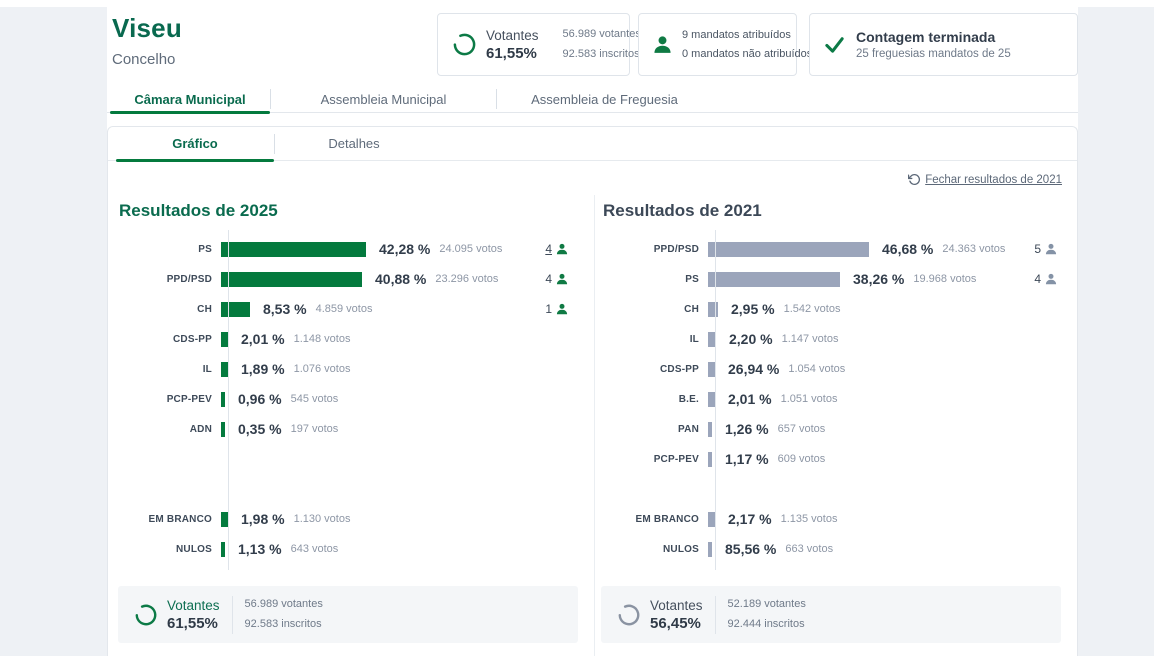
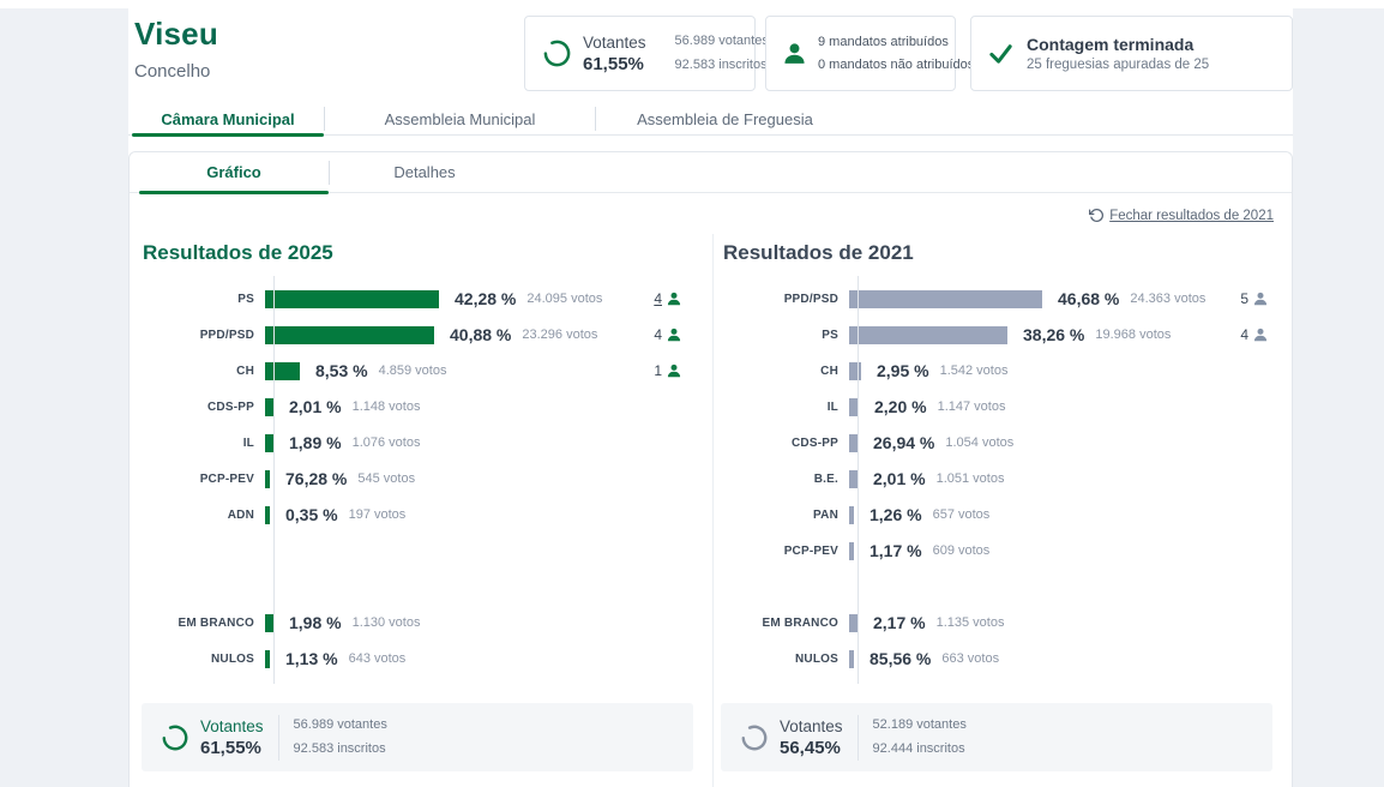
  Viseu
  Concelho
  Votantes
  61,55%
  56.989 votante
  92.583 inscritos
  9 mandatos atribuídos
  0 mandatos não atribuído
  Contagem terminada
- 25 freguesias mandatos de 25
+ 25 freguesias apuradas de 25
  Câmara Municipal
  Assembleia Municipal
  Assembleia de Freguesia
  Gráfico
  Detalhes
  Fechar resultados de 2021
  Resultados de 2025
  PS
  42,28 %
  24.095 votos
  4
  PPD/PSD
  40,88 %
  23.296 votos
  4
  CH
  8,53 %
  4.859 votos
  1
  CDS-PP
  2,01 %
  1.148 votos
  IL
  1,89 %
  1.076 votos
  PCP-PEV
- 0,96 %
+ 76,28 %
  545 votos
  ADN
  0,35 %
  197 votos
  EM BRANCO
  1,98 %
  1.130 votos
  NULOS
  1,13 %
  643 votos
  Votantes
  61,55%
  56.989 votantes
  92.583 inscritos
  Resultados de 2021
  PPD/PSD
  46,68 %
  24.363 votos
  5
  PS
  38,26 %
  19.968 votos
  4
  CH
  2,95 %
  1.542 votos
  IL
  2,20 %
  1.147 votos
  CDS-PP
  26,94 %
  1.054 votos
  B.E.
  2,01 %
  1.051 votos
  PAN
  1,26 %
  657 votos
  PCP-PEV
  1,17 %
  609 votos
  EM BRANCO
  2,17 %
  1.135 votos
  NULOS
  85,56 %
  663 votos
  Votantes
  56,45%
  52.189 votantes
  92.444 inscritos
